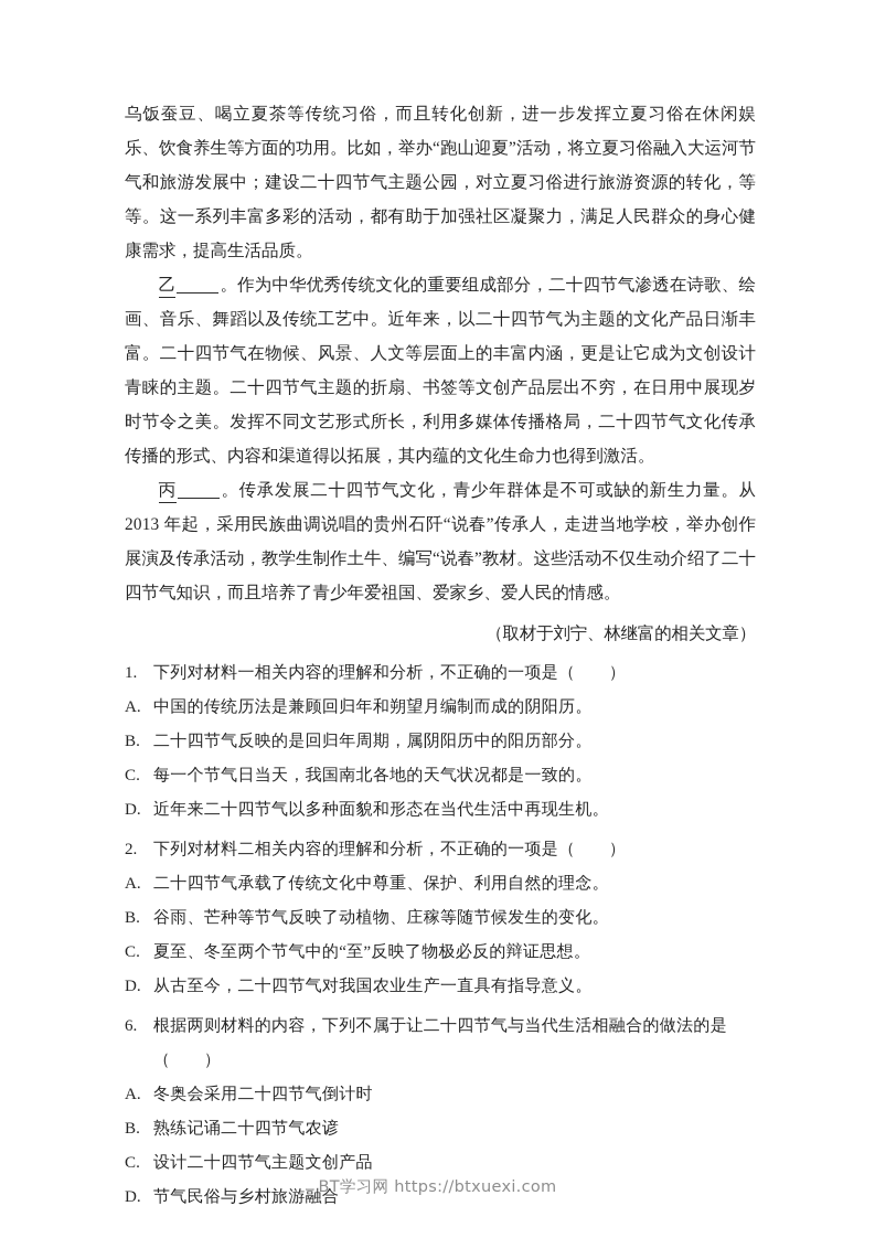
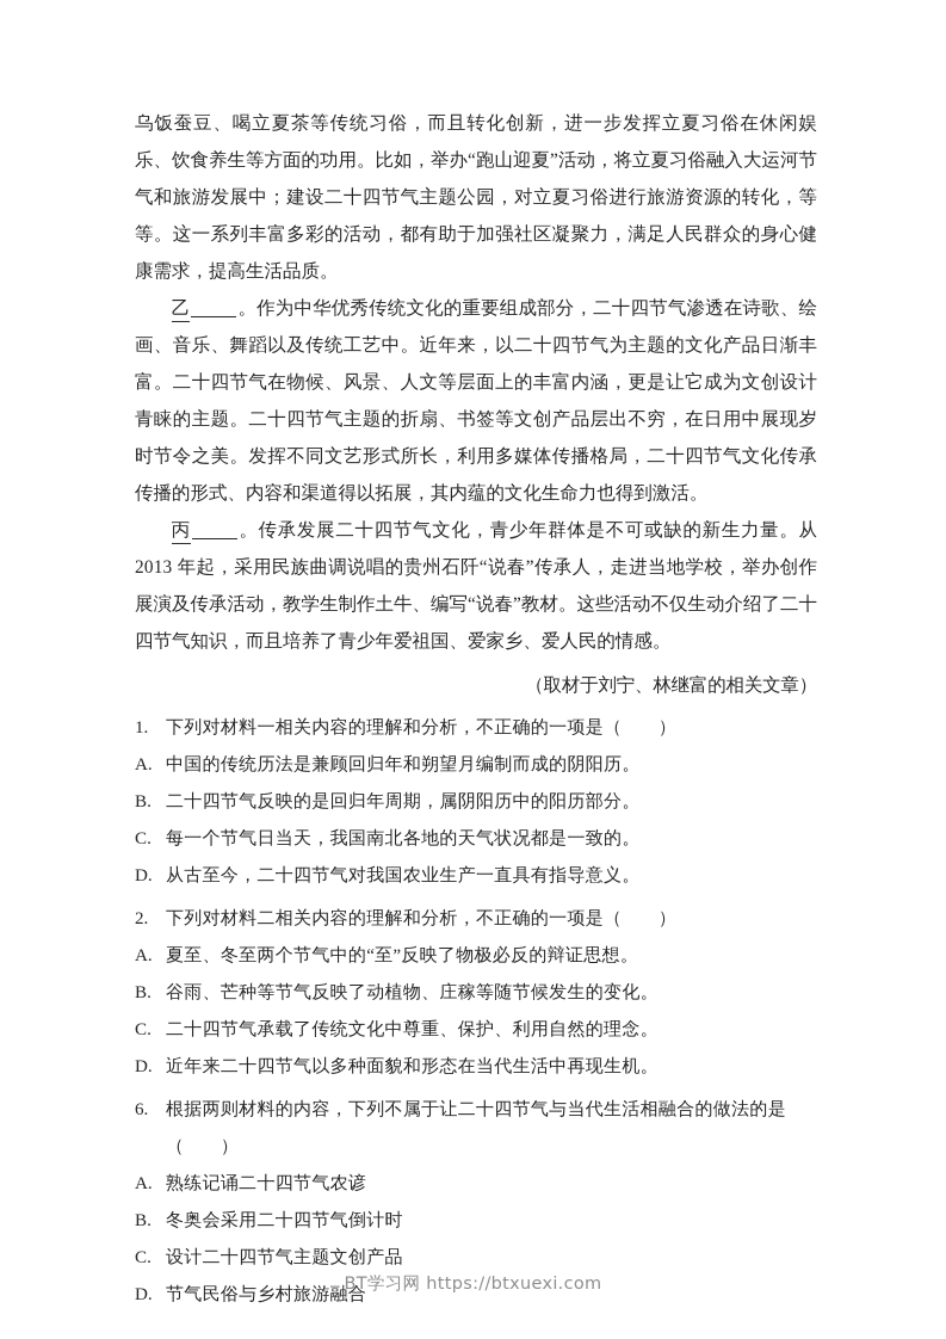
  乌饭蚕豆、喝立夏茶等传统习俗，而且转化创新，进一步发挥立夏习俗在休闲娱乐、饮食养生等方面的功用。比如，举办“跑山迎夏”活动，将立夏习俗融入大运河节气和旅游发展中；建设二十四节气主题公园，对立夏习俗进行旅游资源的转化，等等。这一系列丰富多彩的活动，都有助于加强社区凝聚力，满足人民群众的身心健康需求，提高生活品质。
  乙 。作为中华优秀传统文化的重要组成部分，二十四节气渗透在诗歌、绘画、音乐、舞蹈以及传统工艺中。近年来，以二十四节气为主题的文化产品日渐丰富。二十四节气在物候、风景、人文等层面上的丰富内涵，更是让它成为文创设计青睐的主题。二十四节气主题的折扇、书签等文创产品层出不穷，在日用中展现岁时节令之美。发挥不同文艺形式所长，利用多媒体传播格局，二十四节气文化传承传播的形式、内容和渠道得以拓展，其内蕴的文化生命力也得到激活。
  丙 。传承发展二十四节气文化，青少年群体是不可或缺的新生力量。从 2013 年起，采用民族曲调说唱的贵州石阡“说春”传承人，走进当地学校，举办创作展演及传承活动，教学生制作土牛、编写“说春”教材。这些活动不仅生动介绍了二十四节气知识，而且培养了青少年爱祖国、爱家乡、爱人民的情感。
  （取材于刘宁、林继富的相关文章）
  1.
  下列对材料一相关内容的理解和分析，不正确的一项是（ ）
  A.
  中国的传统历法是兼顾回归年和朔望月编制而成的阴阳历。
  B.
  二十四节气反映的是回归年周期，属阴阳历中的阳历部分。
  C.
  每一个节气日当天，我国南北各地的天气状况都是一致的。
  D.
- 近年来二十四节气以多种面貌和形态在当代生活中再现生机。
+ 从古至今，二十四节气对我国农业生产一直具有指导意义。
  2.
  下列对材料二相关内容的理解和分析，不正确的一项是（ ）
  A.
- 二十四节气承载了传统文化中尊重、保护、利用自然的理念。
+ 夏至、冬至两个节气中的“至”反映了物极必反的辩证思想。
  B.
  谷雨、芒种等节气反映了动植物、庄稼等随节候发生的变化。
  C.
- 夏至、冬至两个节气中的“至”反映了物极必反的辩证思想。
+ 二十四节气承载了传统文化中尊重、保护、利用自然的理念。
  D.
- 从古至今，二十四节气对我国农业生产一直具有指导意义。
+ 近年来二十四节气以多种面貌和形态在当代生活中再现生机。
  6.
  根据两则材料的内容，下列不属于让二十四节气与当代生活相融合的做法的是（ ）
  A.
- 冬奥会采用二十四节气倒计时
+ 熟练记诵二十四节气农谚
  B.
- 熟练记诵二十四节气农谚
+ 冬奥会采用二十四节气倒计时
  C.
  设计二十四节气主题文创产品
  D.
  节气民俗与乡村旅游融合
  BT学习网 https://btxuexi.com
